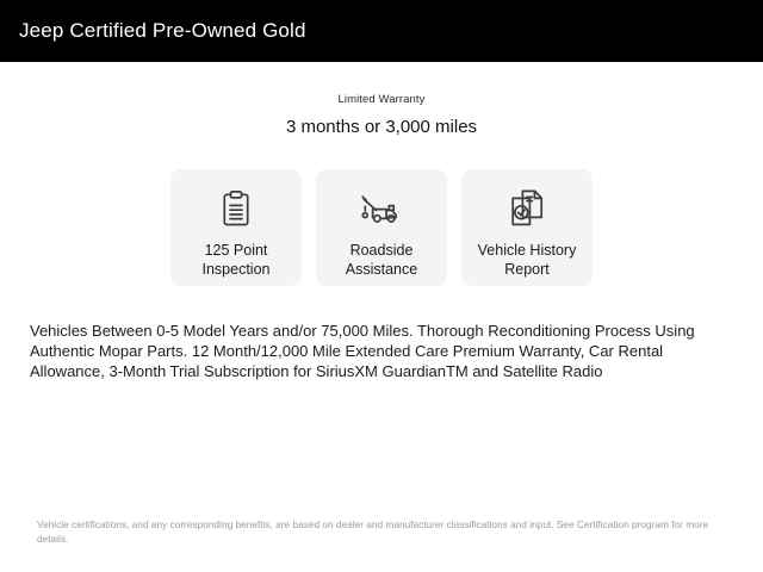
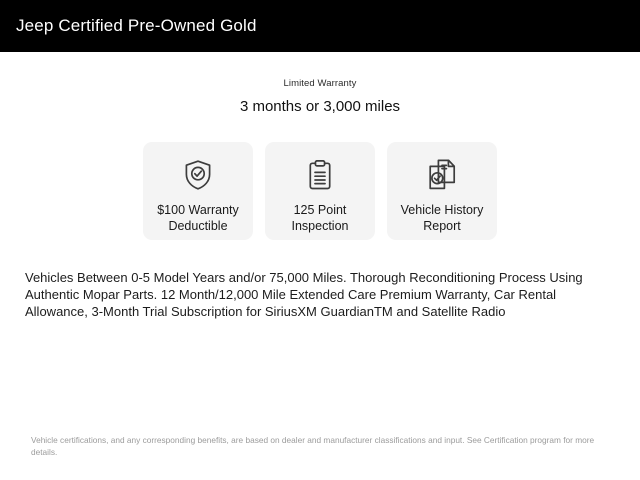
  Jeep Certified Pre-Owned Gold
  Limited Warranty
  3 months or 3,000 miles
+ $100 Warranty Deductible
  125 Point Inspection
- Roadside Assistance
  Vehicle History Report
  Vehicles Between 0-5 Model Years and/or 75,000 Miles. Thorough Reconditioning Process Using Authentic Mopar Parts. 12 Month/12,000 Mile Extended Care Premium Warranty, Car Rental Allowance, 3-Month Trial Subscription for SiriusXM GuardianTM and Satellite Radio
  Vehicle certifications, and any corresponding benefits, are based on dealer and manufacturer classifications and input. See Certification program for more details.
